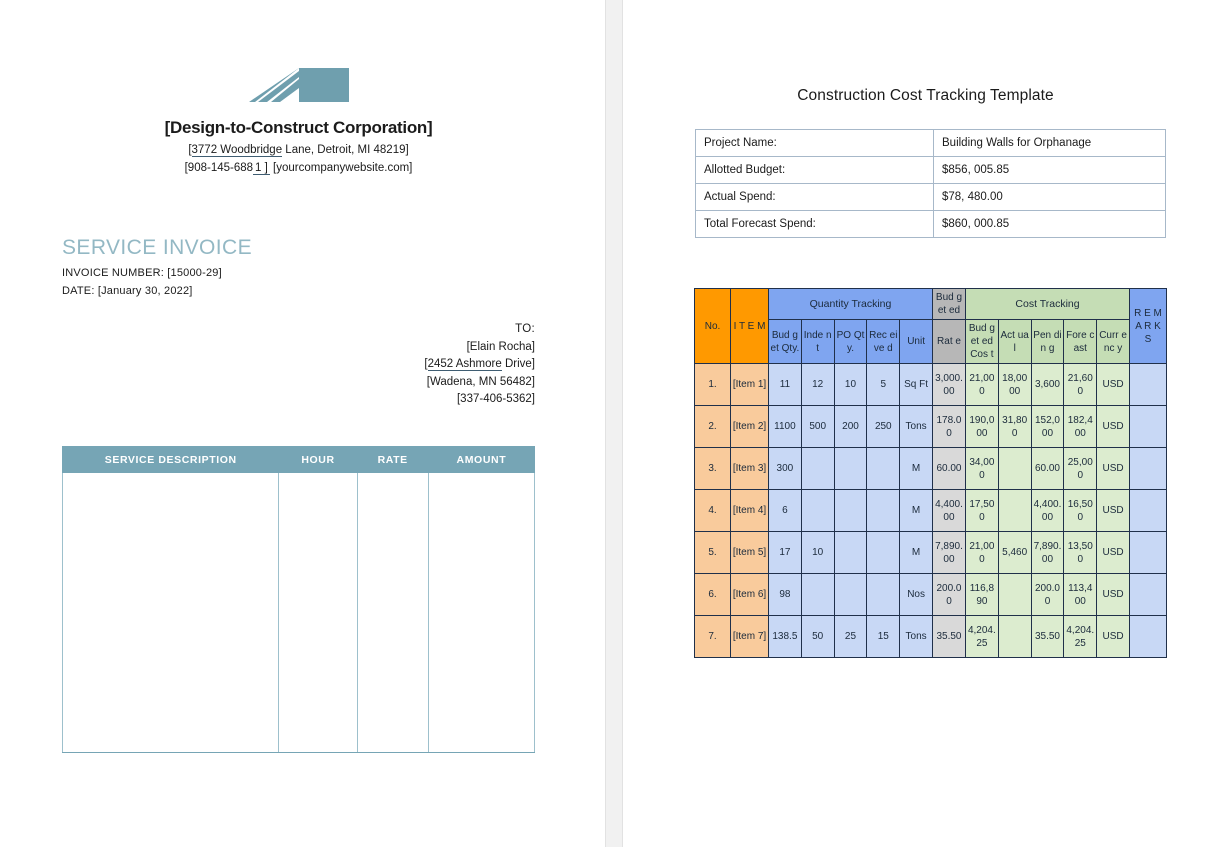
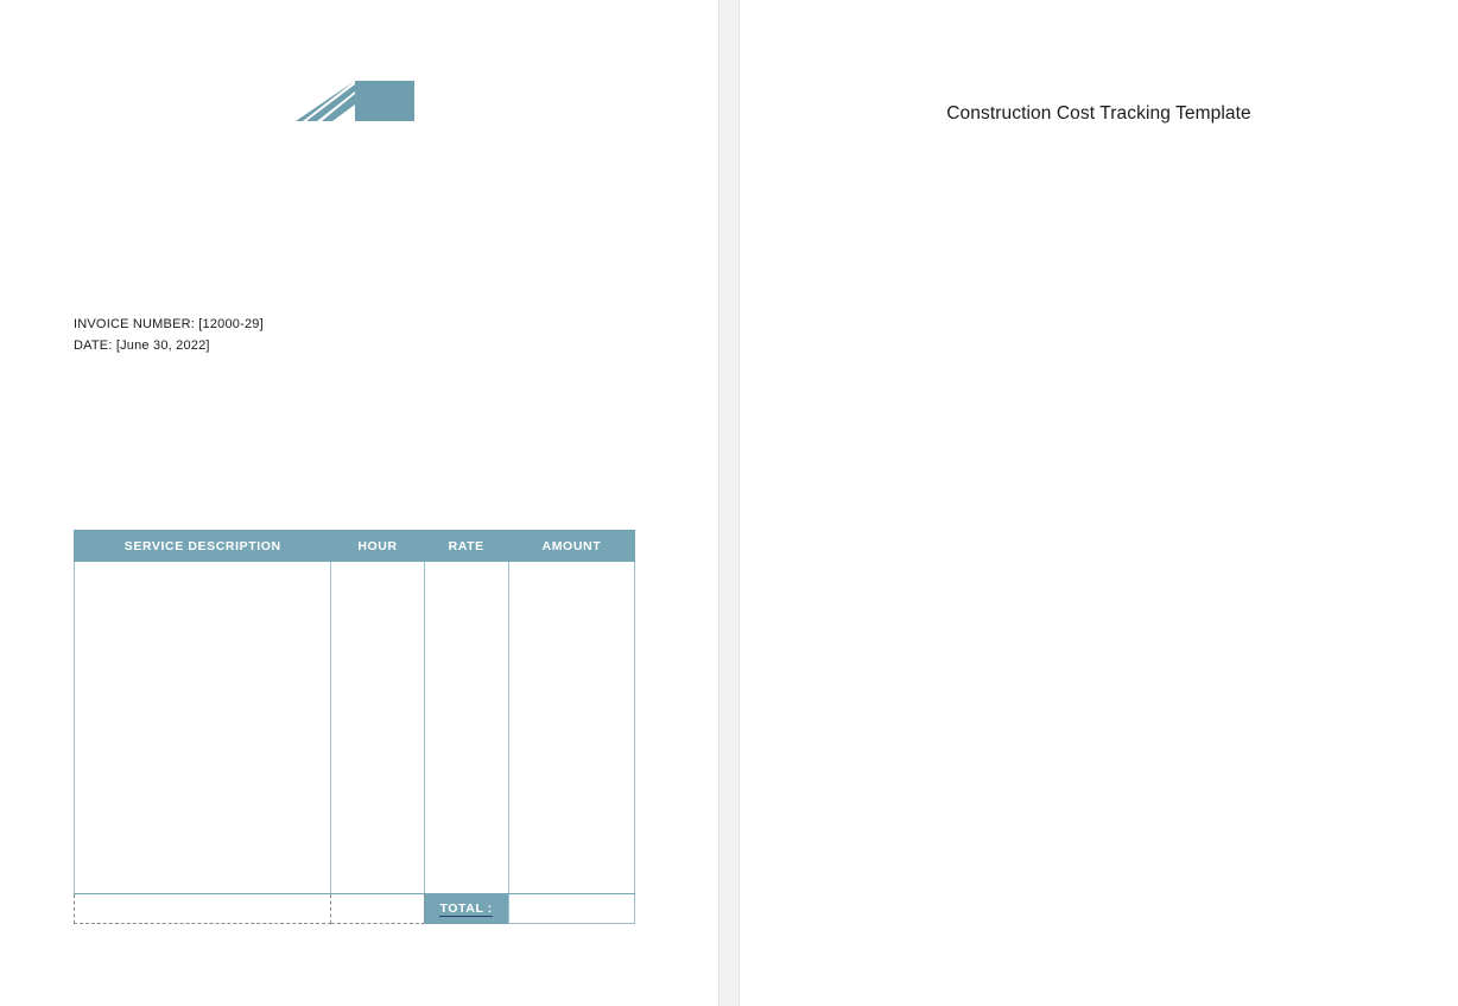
- [Design-to-Construct Corporation]
- [3772 Woodbridge Lane, Detroit, MI 48219]
- [908-145-688 1 ] [yourcompanywebsite.com]
- SERVICE INVOICE
- INVOICE NUMBER: [15000-29]
+ INVOICE NUMBER: [12000-29]
- DATE: [January 30, 2022]
+ DATE: [June 30, 2022]
- TO:
- [Elain Rocha]
- [2452 Ashmore Drive]
- [Wadena, MN 56482]
- [337-406-5362]
  SERVICE DESCRIPTION	HOUR	RATE	AMOUNT
+ 		TOTAL :
  Construction Cost Tracking Template
- Project Name:	Building Walls for Orphanage
- Allotted Budget:	$856, 005.85
- Actual Spend:	$78, 480.00
- Total Forecast Spend:	$860, 000.85
- No.	I T E M	Quantity Tracking	Bud get ed	Cost Tracking	R E M A R K S
- Bud get Qty.	Inde nt	PO Qty.	Rec eive d	Unit	Rat e	Bud get ed Cos t	Act ual	Pen din g	Fore cast	Curr enc y
- 1.	[Item 1]	11	12	10	5	Sq Ft	3,000.00	21,000	18,0000	3,600	21,600	USD
- 2.	[Item 2]	1100	500	200	250	Tons	178.00	190,000	31,800	152,000	182,400	USD
- 3.	[Item 3]	300				M	60.00	34,000		60.00	25,000	USD
- 4.	[Item 4]	6				M	4,400.00	17,500		4,400.00	16,500	USD
- 5.	[Item 5]	17	10			M	7,890.00	21,000	5,460	7,890.00	13,500	USD
- 6.	[Item 6]	98				Nos	200.00	116,890		200.00	113,400	USD
- 7.	[Item 7]	138.5	50	25	15	Tons	35.50	4,204.25		35.50	4,204.25	USD
